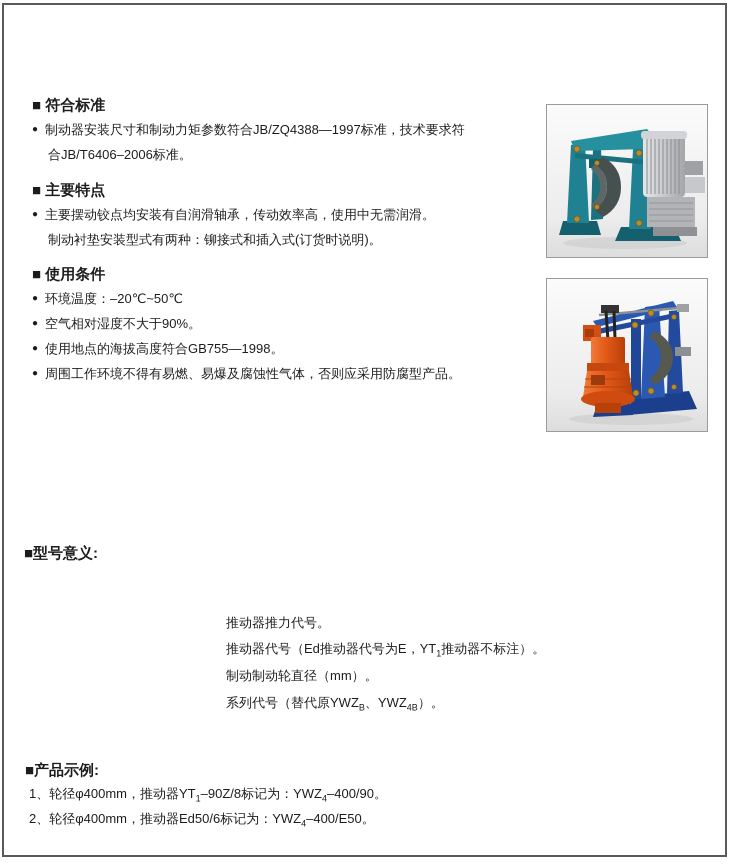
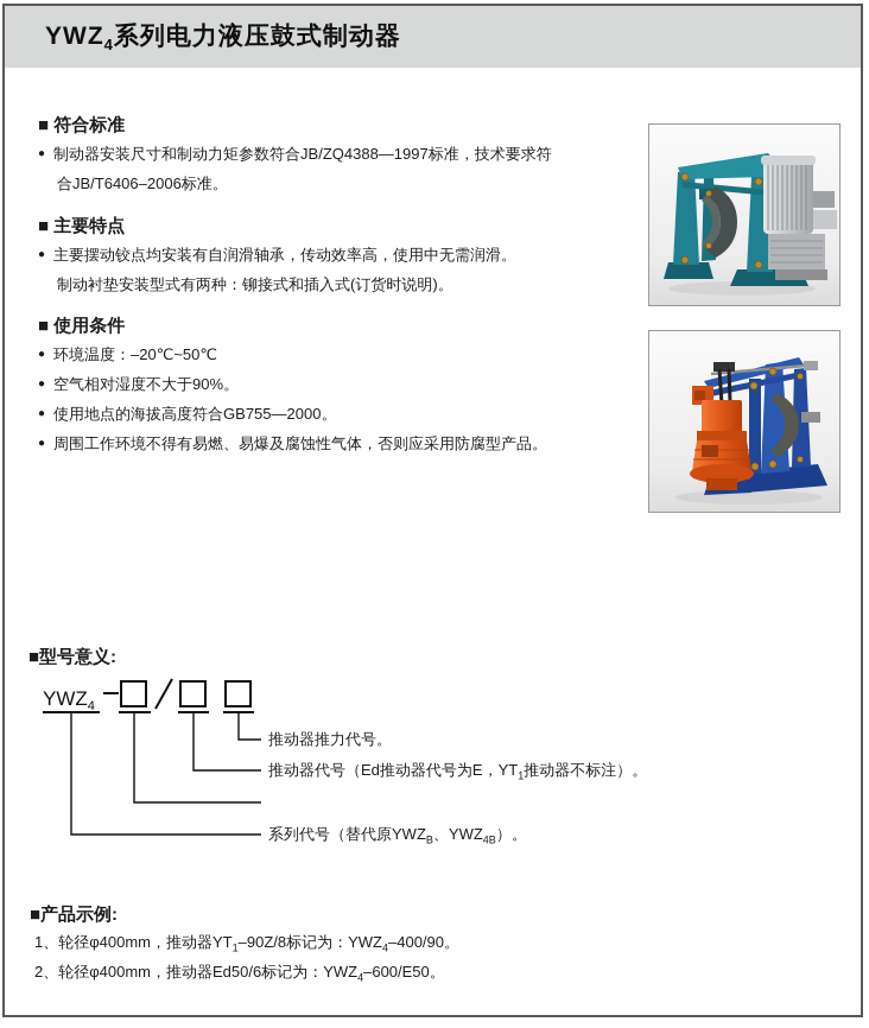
+ YWZ4系列电力液压鼓式制动器
  ■ 符合标准
  ●
  制动器安装尺寸和制动力矩参数符合JB/ZQ4388—1997标准，技术要求符
  合JB/T6406–2006标准。
  ■ 主要特点
  ●
  主要摆动铰点均安装有自润滑轴承，传动效率高，使用中无需润滑。
  制动衬垫安装型式有两种：铆接式和插入式(订货时说明)。
  ■ 使用条件
  ●
  环境温度：–20℃~50℃
  ●
  空气相对湿度不大于90%。
  ●
- 使用地点的海拔高度符合GB755—1998。
+ 使用地点的海拔高度符合GB755—2000。
  ●
  周围工作环境不得有易燃、易爆及腐蚀性气体，否则应采用防腐型产品。
  ■型号意义:
+ YWZ4
  推动器推力代号。
  推动器代号（Ed推动器代号为E，YT1推动器不标注）。
- 制动制动轮直径（mm）。
  系列代号（替代原YWZB、YWZ4B）。
  ■产品示例:
  1、轮径φ400mm，推动器YT1–90Z/8标记为：YWZ4–400/90。
- 2、轮径φ400mm，推动器Ed50/6标记为：YWZ4–400/E50。
+ 2、轮径φ400mm，推动器Ed50/6标记为：YWZ4–600/E50。
